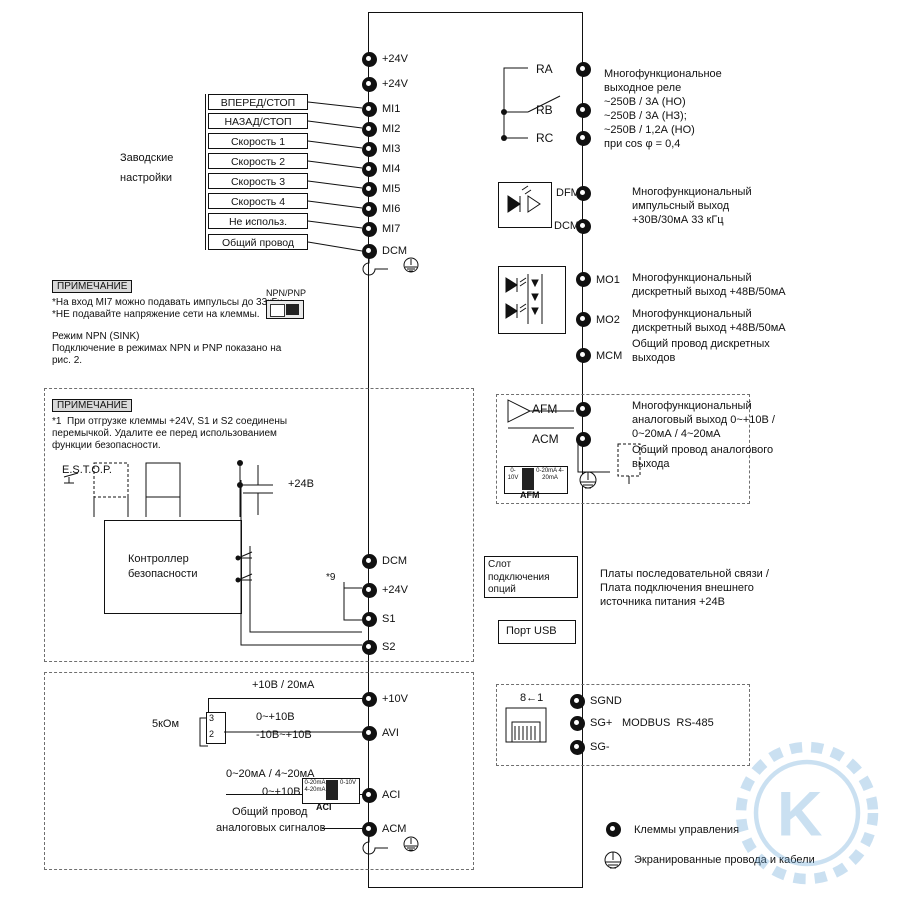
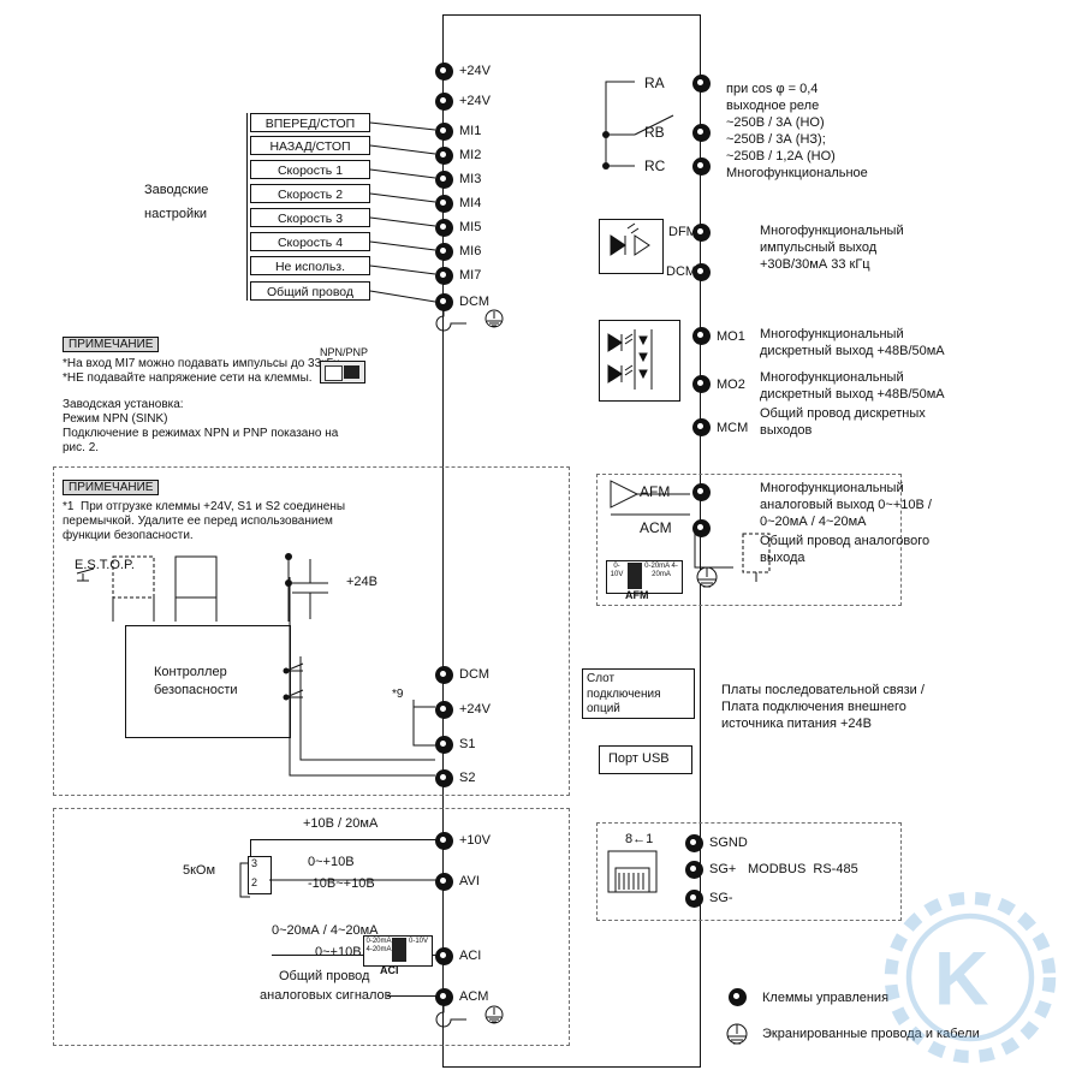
  +24V
  +24V
  MI1
  MI2
  MI3
  MI4
  MI5
  MI6
  MI7
  DCM
  ВПЕРЕД/СТОП
  НАЗАД/СТОП
  Скорость 1
  Скорость 2
  Скорость 3
  Скорость 4
  Не использ.
  Общий провод
  Заводские
  настройки
  ПРИМЕЧАНИЕ
  *На вход MI7 можно подавать импульсы до 33
  *НЕ подавайте напряжение сети на клеммы.
+ Заводская установка:
  Режим NPN (SINK)
  Подключение в режимах NPN и PNP показано на
  рис. 2.
  NPN/PNP
  ПРИМЕЧАНИЕ
  *1 При отгрузке клеммы +24V, S1 и S2 соединены
  перемычкой. Удалите ее перед использованием
  функции безопасности.
  E.S.T.O.P.
  +24В
  Контроллер
  безопасности
  DCM
  +24V
  S1
  S2
  *9
  +10V
  AVI
  ACI
  ACM
  +10В / 20мА
  5кОм
  3
  2
  0~+10В
  -10В~+10В
  0~20мА / 4~20мА
  0~+10В
  ACI
  Общий провод
  аналоговых сигнало
  RA
  RB
  RC
- Многофункциональное
+ при cos φ = 0,4
  выходное реле
  ~250В / 3А (НО)
  ~250В / 3А (НЗ);
  ~250В / 1,2А (НО)
- при cos φ = 0,4
+ Многофункциональное
  DFM
  DCM
  Многофункциональный
  импульсный выход
  +30В/30мА 33 кГц
  MO1
  MO2
  MCM
  Многофункциональный
  дискретный выход +48В/50мА
  Многофункциональный
  дискретный выход +48В/50мА
  Общий провод дискретных
  выходов
  AFM
  ACM
  Многофункциональный
  аналоговый выход 0~+10В /
  0~20мА / 4~20мА
  Общий провод аналогового
  выхода
  AFM
  Слот
  подключения
  опций
  Порт USB
  Платы последовательной связи /
  Плата подключения внешнего
  источника питания +24В
  8←1
  SGND
  SG+
  SG-
  MODBUS RS-485
  Клеммы управления
  Экранированные провода и кабели
  K
